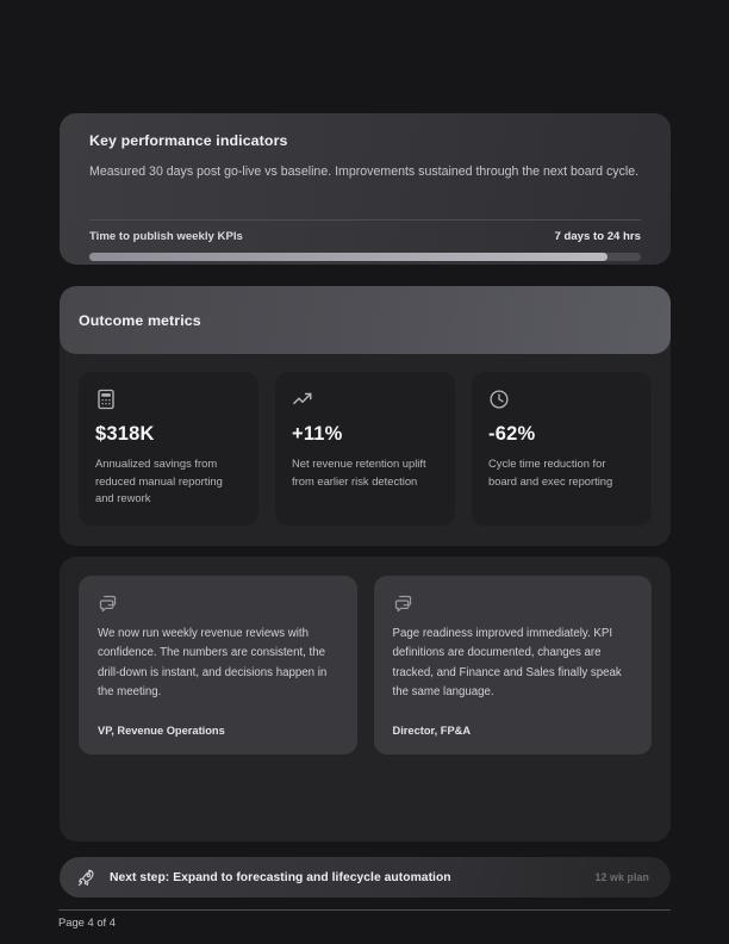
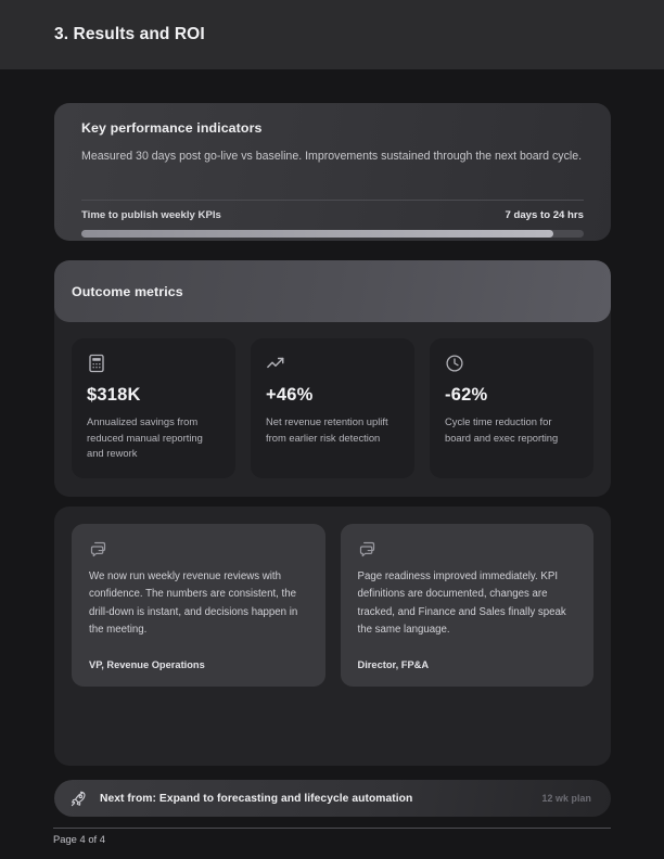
+ 3. Results and ROI
  Key performance indicators
  Measured 30 days post go-live vs baseline. Improvements sustained through the next board cycle.
  Time to publish weekly KPIs
  7 days to 24 hrs
  Outcome metrics
  $318K
  Annualized savings from reduced manual reporting and rework
- +11%
+ +46%
  Net revenue retention uplift from earlier risk detection
  -62%
  Cycle time reduction for board and exec reporting
  We now run weekly revenue reviews with confidence. The numbers are consistent, the drill-down is instant, and decisions happen in the meeting.
  VP, Revenue Operations
  Page readiness improved immediately. KPI definitions are documented, changes are tracked, and Finance and Sales finally speak the same language.
  Director, FP&A
- Next step: Expand to forecasting and lifecycle automation
+ Next from: Expand to forecasting and lifecycle automation
  12 wk plan
  Page 4 of 4
